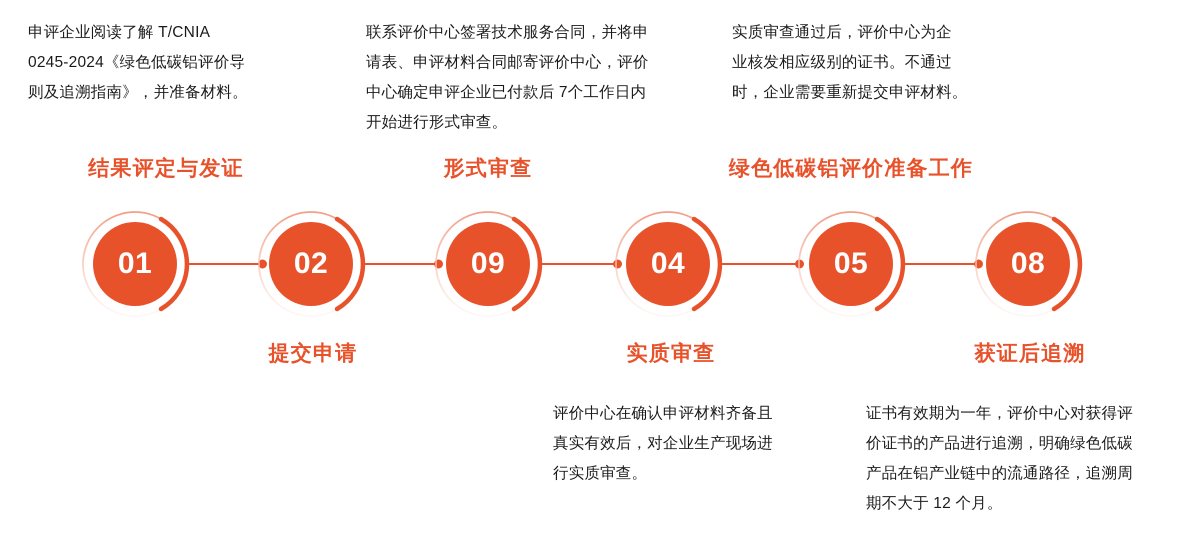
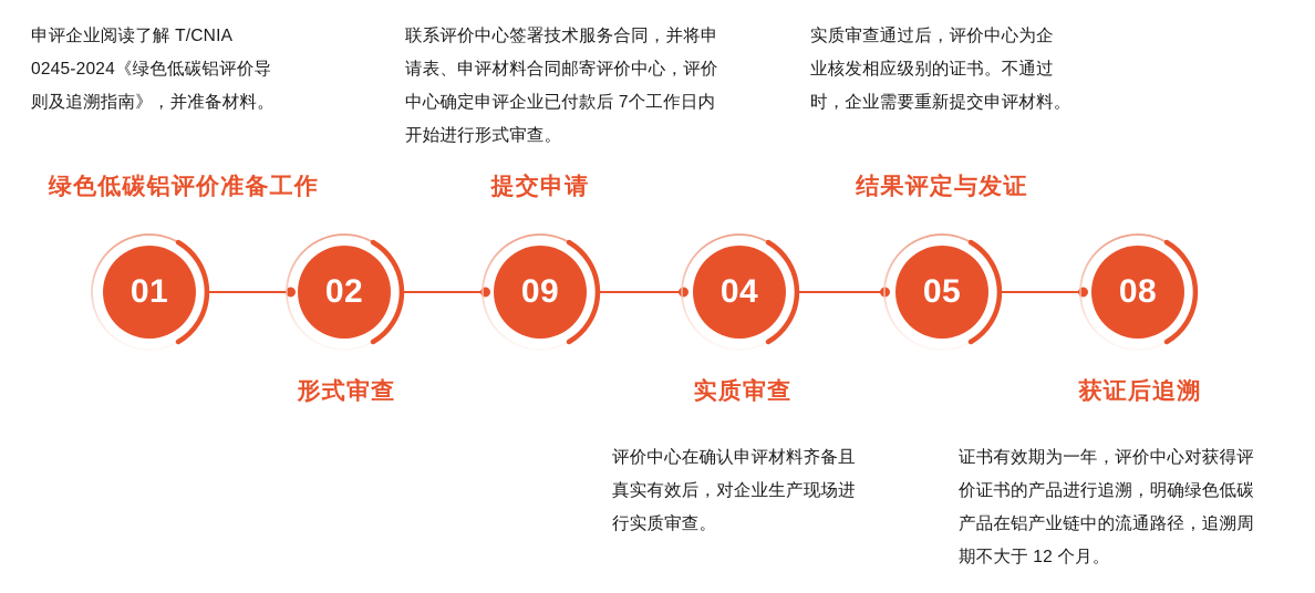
  申评企业阅读了解 T/CNIA
  0245-2024《绿色低碳铝评价导
  则及追溯指南》，并准备材料。
  联系评价中心签署技术服务合同，并将申
  请表、申评材料合同邮寄评价中心，评价
  中心确定申评企业已付款后 7个工作日内
  开始进行形式审查。
  实质审查通过后，评价中心为企
  业核发相应级别的证书。不通过
  时，企业需要重新提交申评材料。
- 结果评定与发证
+ 绿色低碳铝评价准备工作
- 形式审查
+ 提交申请
- 绿色低碳铝评价准备工作
+ 结果评定与发证
  01
  02
  09
  04
  05
  08
- 提交申请
+ 形式审查
  实质审查
  获证后追溯
  评价中心在确认申评材料齐备且
  真实有效后，对企业生产现场进
  行实质审查。
  证书有效期为一年，评价中心对获得评
  价证书的产品进行追溯，明确绿色低碳
  产品在铝产业链中的流通路径，追溯周
  期不大于 12 个月。
